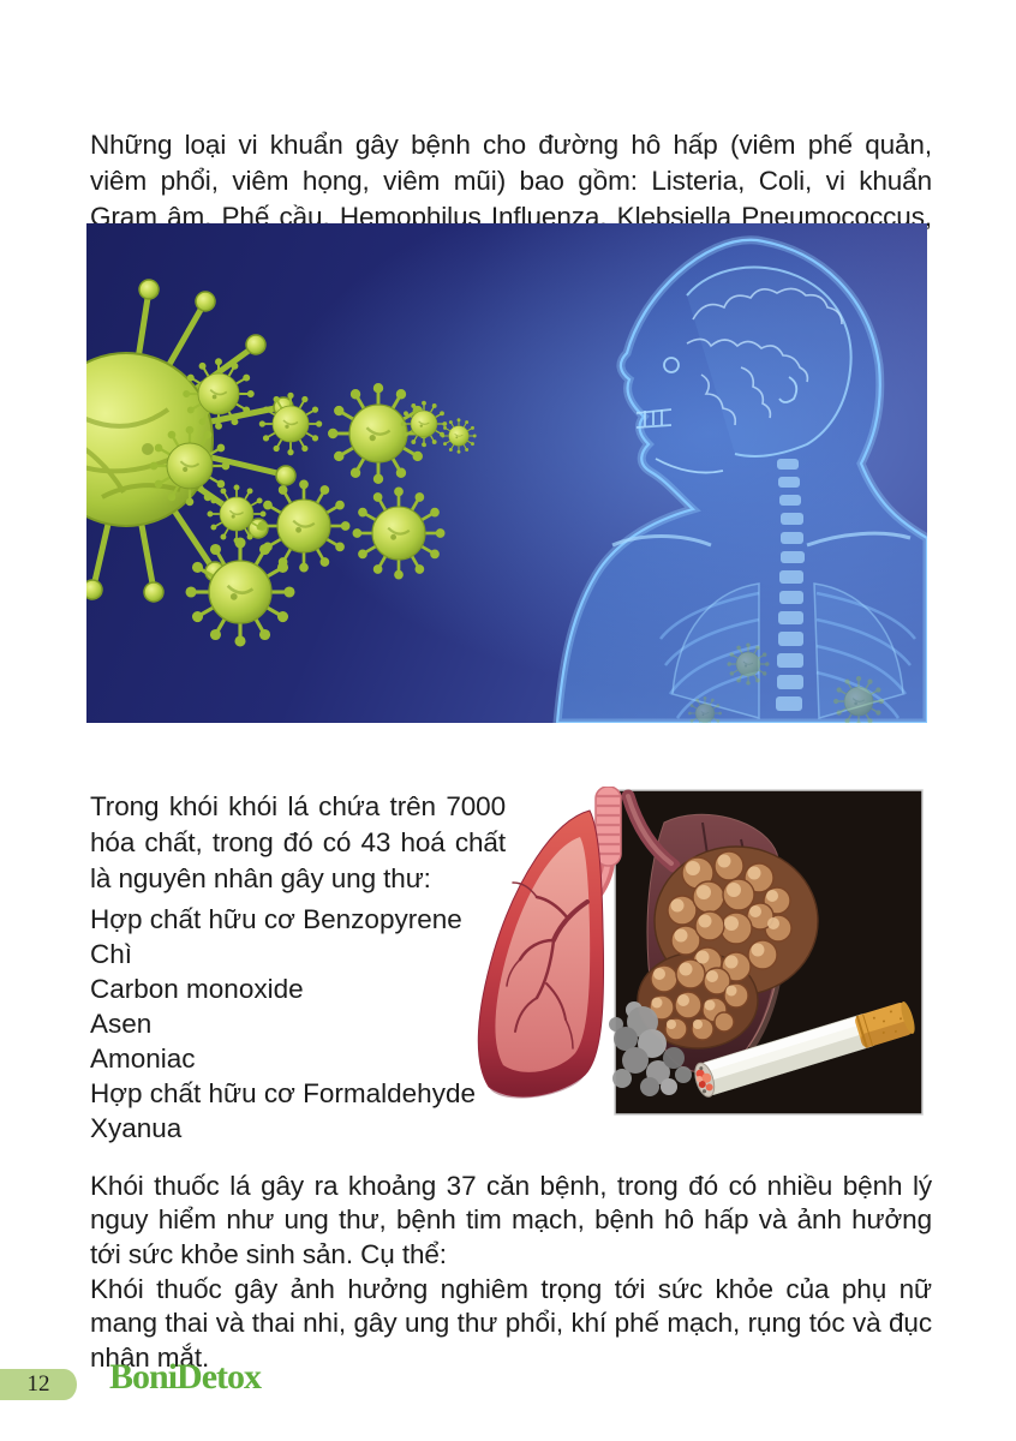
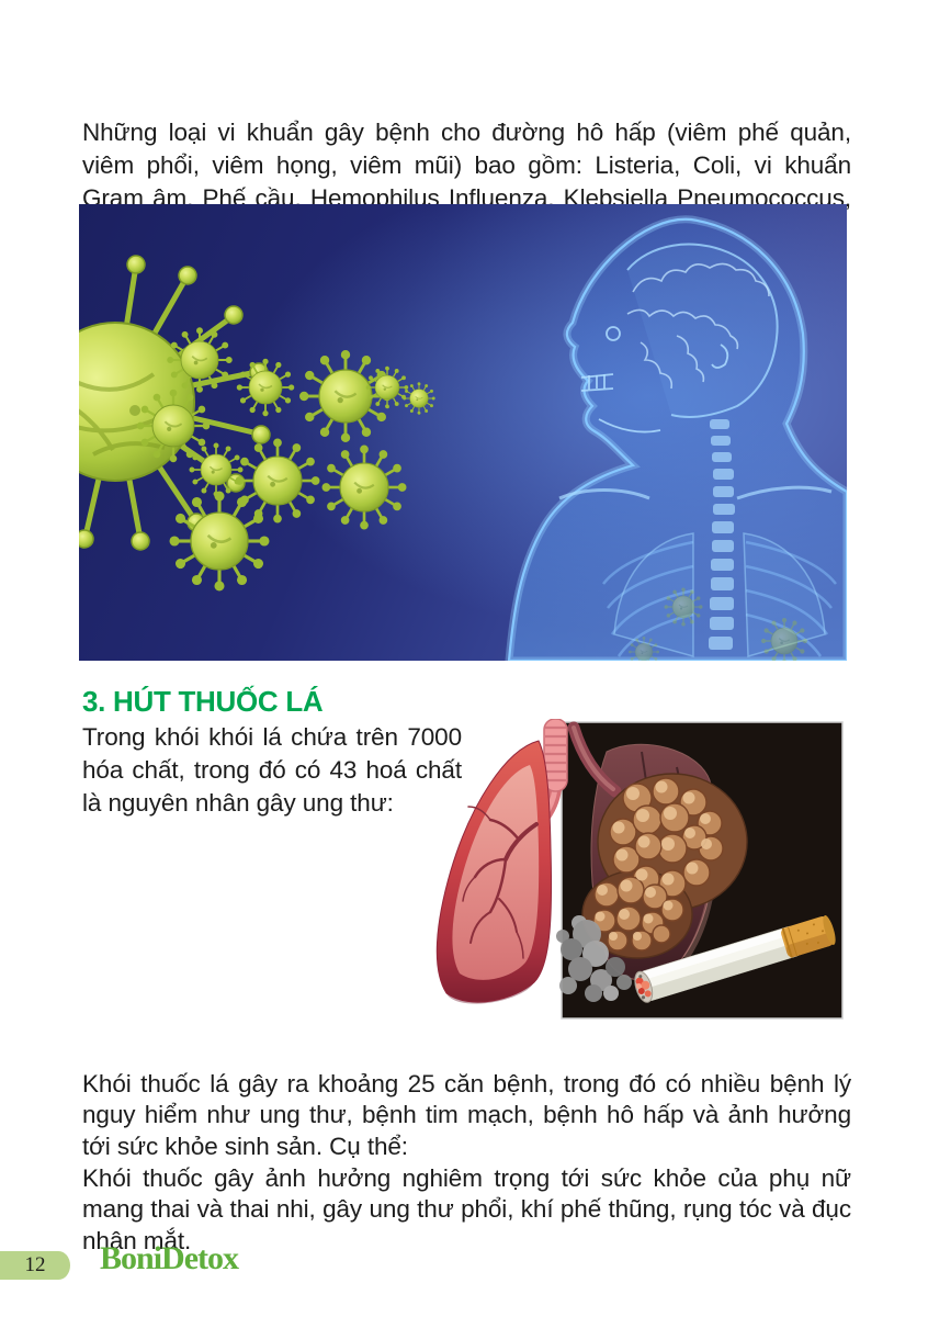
  Những loại vi khuẩn gây bệnh cho đường hô hấp (viêm phế quản, viêm phổi, viêm họng, viêm mũi) bao gồm: Listeria, Coli, vi khuẩn Gram âm, Phế cầu, Hemophilus Influenza, Klebsiella Pneumococcus,
+ 3. HÚT THUỐC LÁ
  Trong khói khói lá chứa trên 7000 hóa chất, trong đó có 43 hoá chất là nguyên nhân gây ung thư:
- Hợp chất hữu cơ Benzopyrene
- Chì
- Carbon monoxide
- Asen
- Amoniac
- Hợp chất hữu cơ Formaldehyde
- Xyanua
- Khói thuốc lá gây ra khoảng 37 căn bệnh, trong đó có nhiều bệnh lý nguy hiểm như ung thư, bệnh tim mạch, bệnh hô hấp và ảnh hưởng tới sức khỏe sinh sản. Cụ thể:
+ Khói thuốc lá gây ra khoảng 25 căn bệnh, trong đó có nhiều bệnh lý nguy hiểm như ung thư, bệnh tim mạch, bệnh hô hấp và ảnh hưởng tới sức khỏe sinh sản. Cụ thể:
- Khói thuốc gây ảnh hưởng nghiêm trọng tới sức khỏe của phụ nữ mang thai và thai nhi, gây ung thư phổi, khí phế mạch, rụng tóc và đục nhân mắt.
+ Khói thuốc gây ảnh hưởng nghiêm trọng tới sức khỏe của phụ nữ mang thai và thai nhi, gây ung thư phổi, khí phế thũng, rụng tóc và đục nhân mắt.
  12
  BoniDetox
